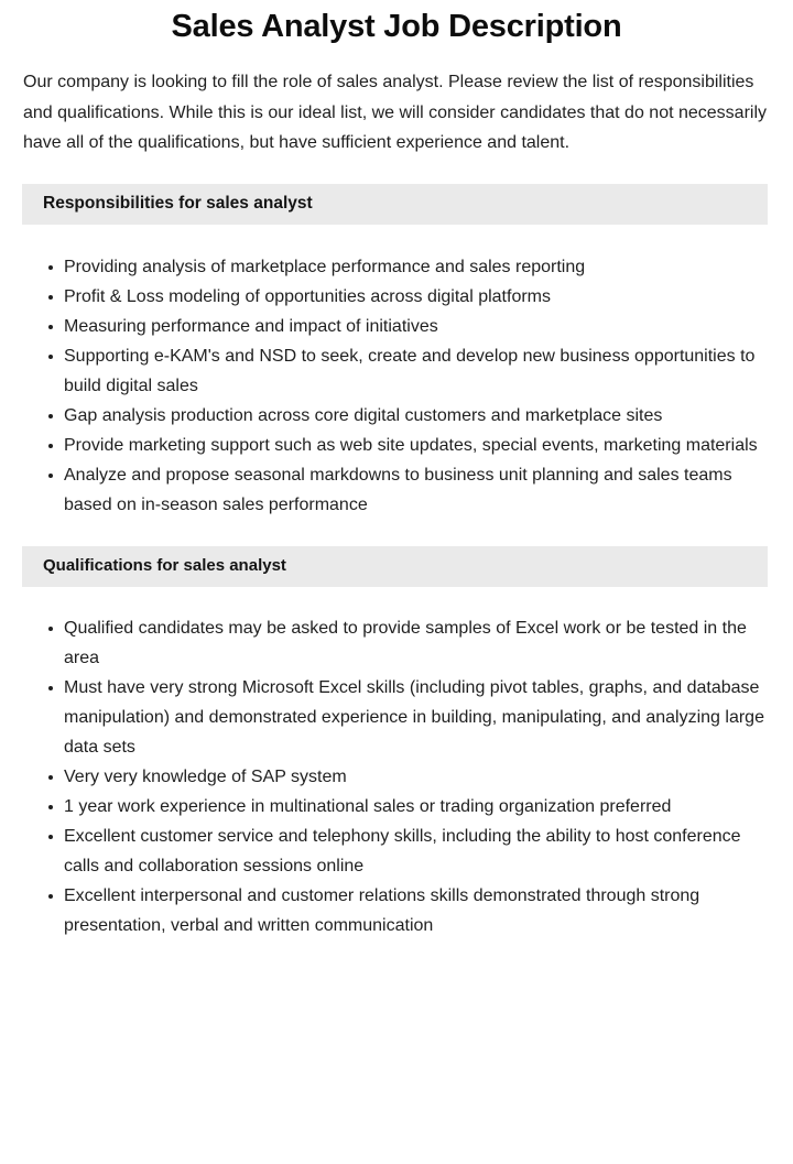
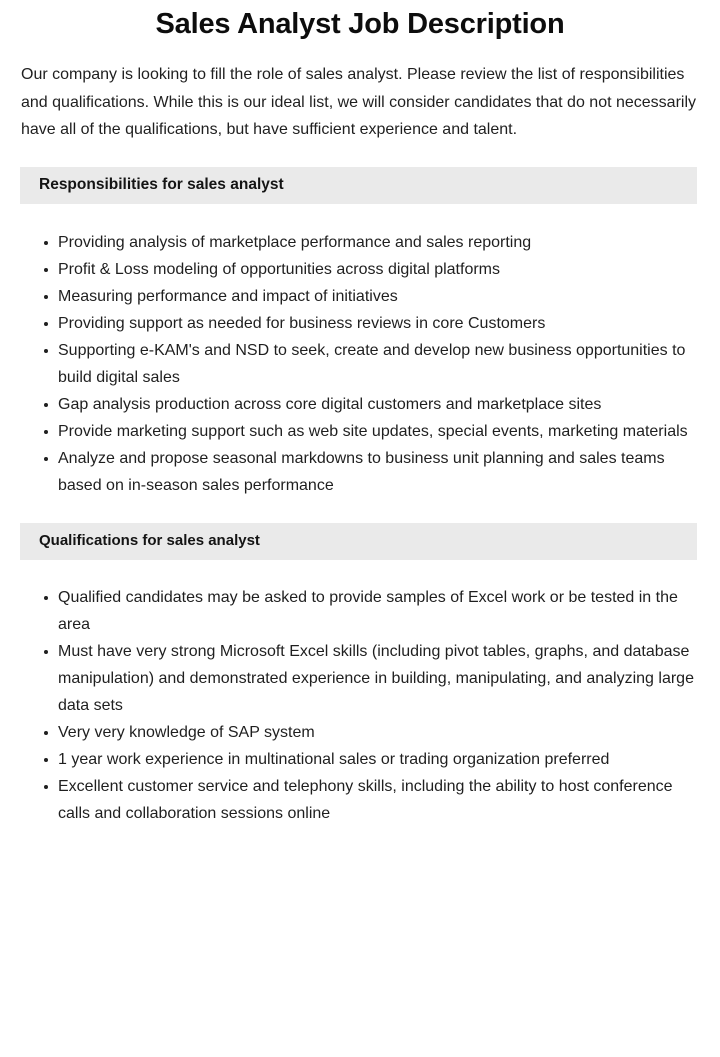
  Sales Analyst Job Description
  Our company is looking to fill the role of sales analyst. Please review the list of responsibilities and qualifications. While this is our ideal list, we will consider candidates that do not necessarily have all of the qualifications, but have sufficient experience and talent.
  Responsibilities for sales analyst
  Providing analysis of marketplace performance and sales reporting
  Profit & Loss modeling of opportunities across digital platforms
  Measuring performance and impact of initiatives
+ Providing support as needed for business reviews in core Customers
  Supporting e-KAM's and NSD to seek, create and develop new business opportunities to build digital sales
  Gap analysis production across core digital customers and marketplace sites
  Provide marketing support such as web site updates, special events, marketing materials
  Analyze and propose seasonal markdowns to business unit planning and sales teams based on in-season sales performance
  Qualifications for sales analyst
  Qualified candidates may be asked to provide samples of Excel work or be tested in the area
  Must have very strong Microsoft Excel skills (including pivot tables, graphs, and database manipulation) and demonstrated experience in building, manipulating, and analyzing large data sets
  Very very knowledge of SAP system
  1 year work experience in multinational sales or trading organization preferred
  Excellent customer service and telephony skills, including the ability to host conference calls and collaboration sessions online
- Excellent interpersonal and customer relations skills demonstrated through strong presentation, verbal and written communication
